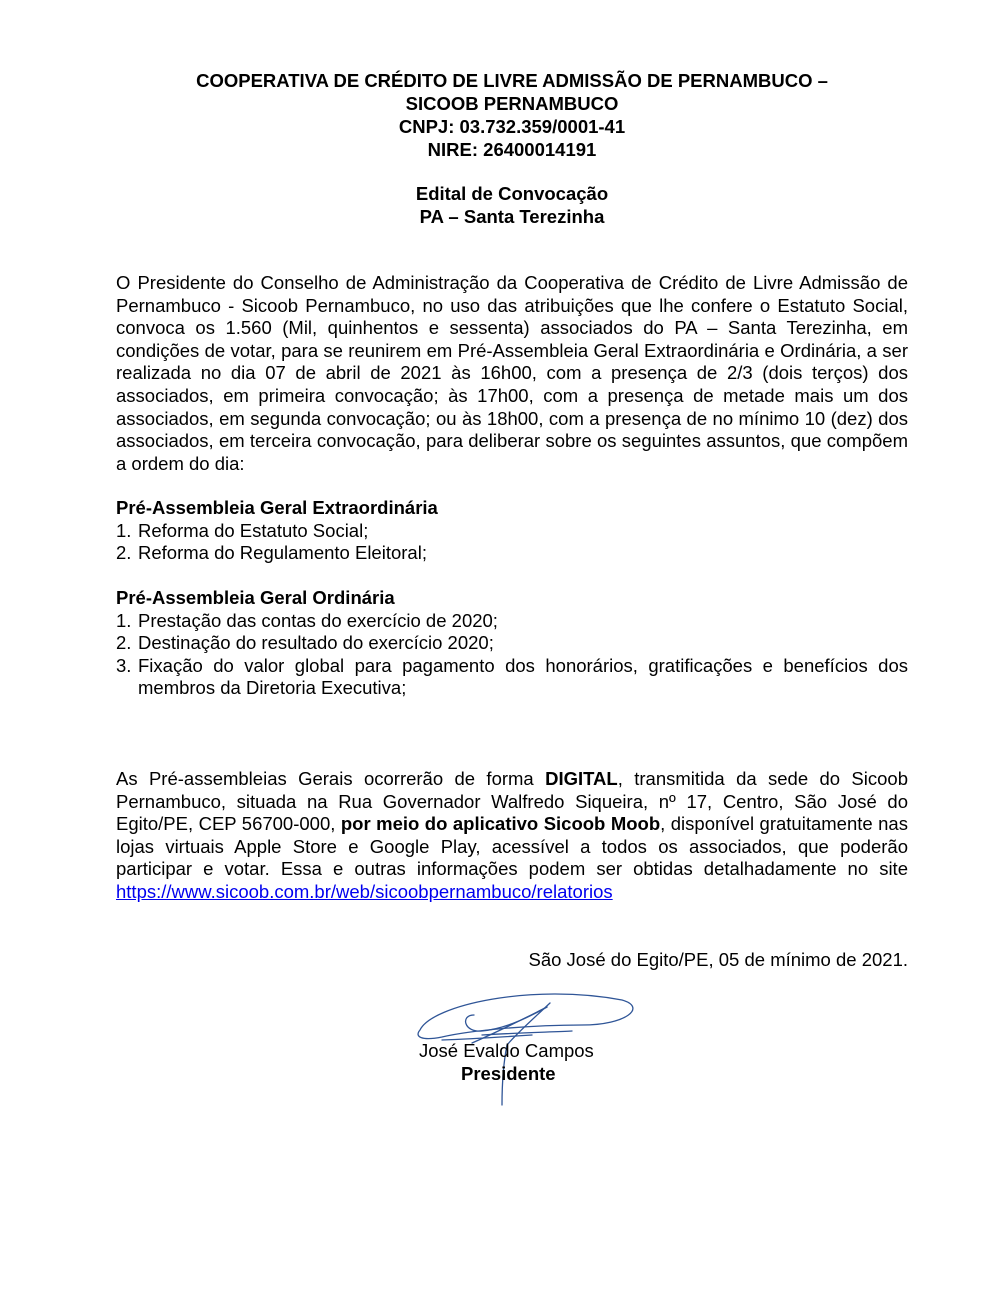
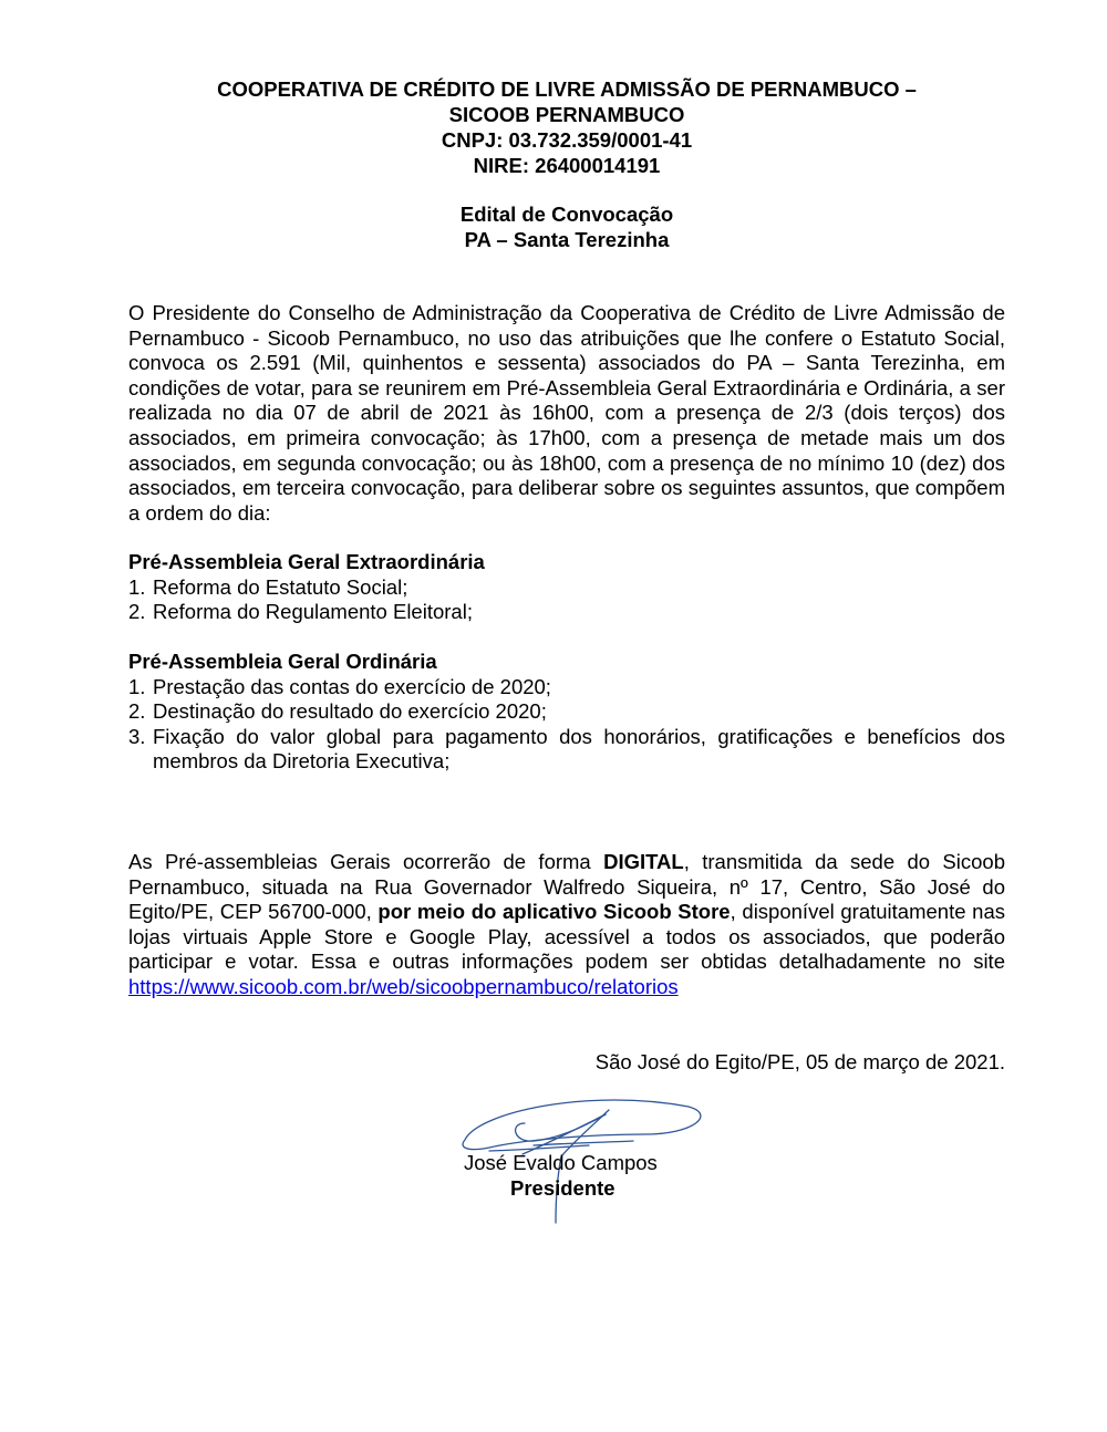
  COOPERATIVA DE CRÉDITO DE LIVRE ADMISSÃO DE PERNAMBUCO –
  SICOOB PERNAMBUCO
  CNPJ: 03.732.359/0001-41
  NIRE: 26400014191
  Edital de Convocação
  PA – Santa Terezinha
- O Presidente do Conselho de Administração da Cooperativa de Crédito de Livre Admissão de Pernambuco - Sicoob Pernambuco, no uso das atribuições que lhe confere o Estatuto Social, convoca os 1.560 (Mil, quinhentos e sessenta) associados do PA – Santa Terezinha, em condições de votar, para se reunirem em Pré-Assembleia Geral Extraordinária e Ordinária, a ser realizada no dia 07 de abril de 2021 às 16h00, com a presença de 2/3 (dois terços) dos associados, em primeira convocação; às 17h00, com a presença de metade mais um dos associados, em segunda convocação; ou às 18h00, com a presença de no mínimo 10 (dez) dos associados, em terceira convocação, para deliberar sobre os seguintes assuntos, que compõem a ordem do dia:
+ O Presidente do Conselho de Administração da Cooperativa de Crédito de Livre Admissão de Pernambuco - Sicoob Pernambuco, no uso das atribuições que lhe confere o Estatuto Social, convoca os 2.591 (Mil, quinhentos e sessenta) associados do PA – Santa Terezinha, em condições de votar, para se reunirem em Pré-Assembleia Geral Extraordinária e Ordinária, a ser realizada no dia 07 de abril de 2021 às 16h00, com a presença de 2/3 (dois terços) dos associados, em primeira convocação; às 17h00, com a presença de metade mais um dos associados, em segunda convocação; ou às 18h00, com a presença de no mínimo 10 (dez) dos associados, em terceira convocação, para deliberar sobre os seguintes assuntos, que compõem a ordem do dia:
  Pré-Assembleia Geral Extraordinária
  1.
  Reforma do Estatuto Social;
  2.
  Reforma do Regulamento Eleitoral;
  Pré-Assembleia Geral Ordinária
  1.
  Prestação das contas do exercício de 2020;
  2.
  Destinação do resultado do exercício 2020;
  3.
  Fixação do valor global para pagamento dos honorários, gratificações e benefícios dos membros da Diretoria Executiva;
- As Pré-assembleias Gerais ocorrerão de forma DIGITAL, transmitida da sede do Sicoob Pernambuco, situada na Rua Governador Walfredo Siqueira, nº 17, Centro, São José do Egito/PE, CEP 56700-000, por meio do aplicativo Sicoob Moob, disponível gratuitamente nas lojas virtuais Apple Store e Google Play, acessível a todos os associados, que poderão participar e votar. Essa e outras informações podem ser obtidas detalhadamente no site https://www.sicoob.com.br/web/sicoobpernambuco/relatorios
+ As Pré-assembleias Gerais ocorrerão de forma DIGITAL, transmitida da sede do Sicoob Pernambuco, situada na Rua Governador Walfredo Siqueira, nº 17, Centro, São José do Egito/PE, CEP 56700-000, por meio do aplicativo Sicoob Store, disponível gratuitamente nas lojas virtuais Apple Store e Google Play, acessível a todos os associados, que poderão participar e votar. Essa e outras informações podem ser obtidas detalhadamente no site https://www.sicoob.com.br/web/sicoobpernambuco/relatorios
- São José do Egito/PE, 05 de mínimo de 2021.
+ São José do Egito/PE, 05 de março de 2021.
  José Evaldo Campos
  Presidente
